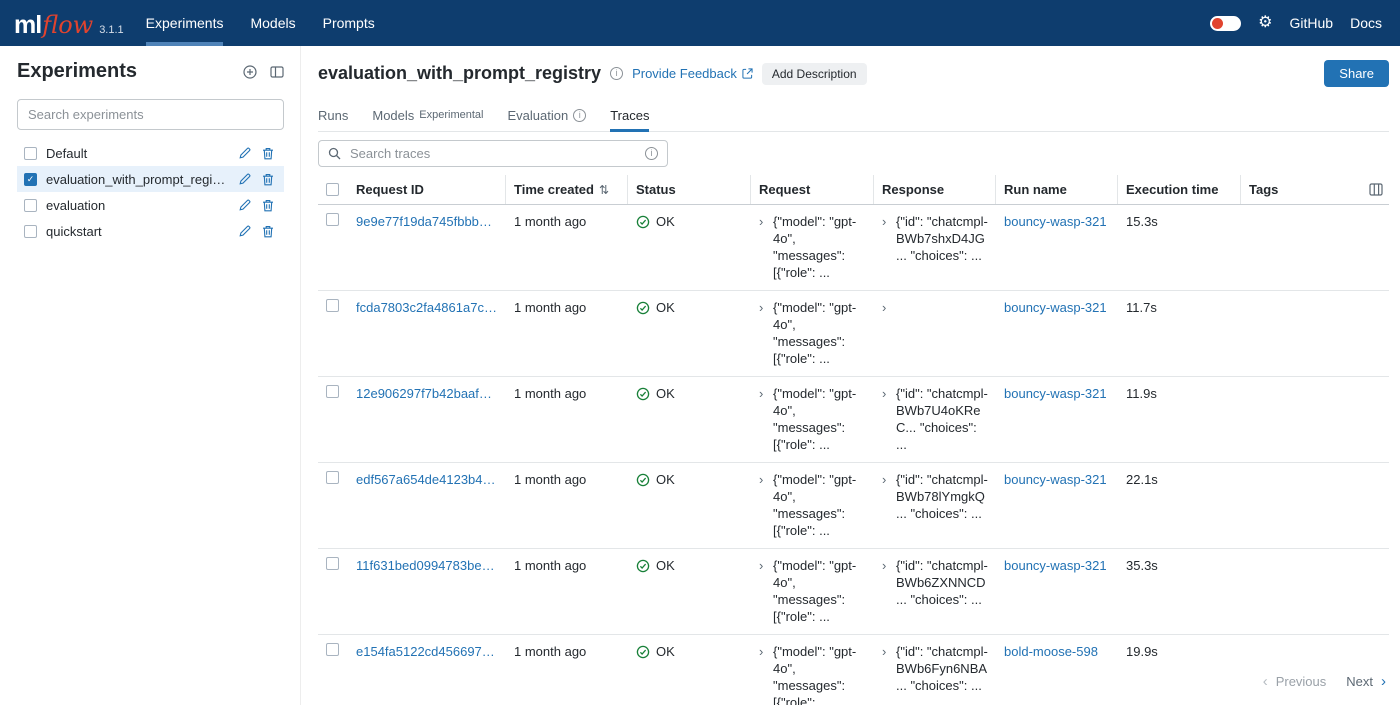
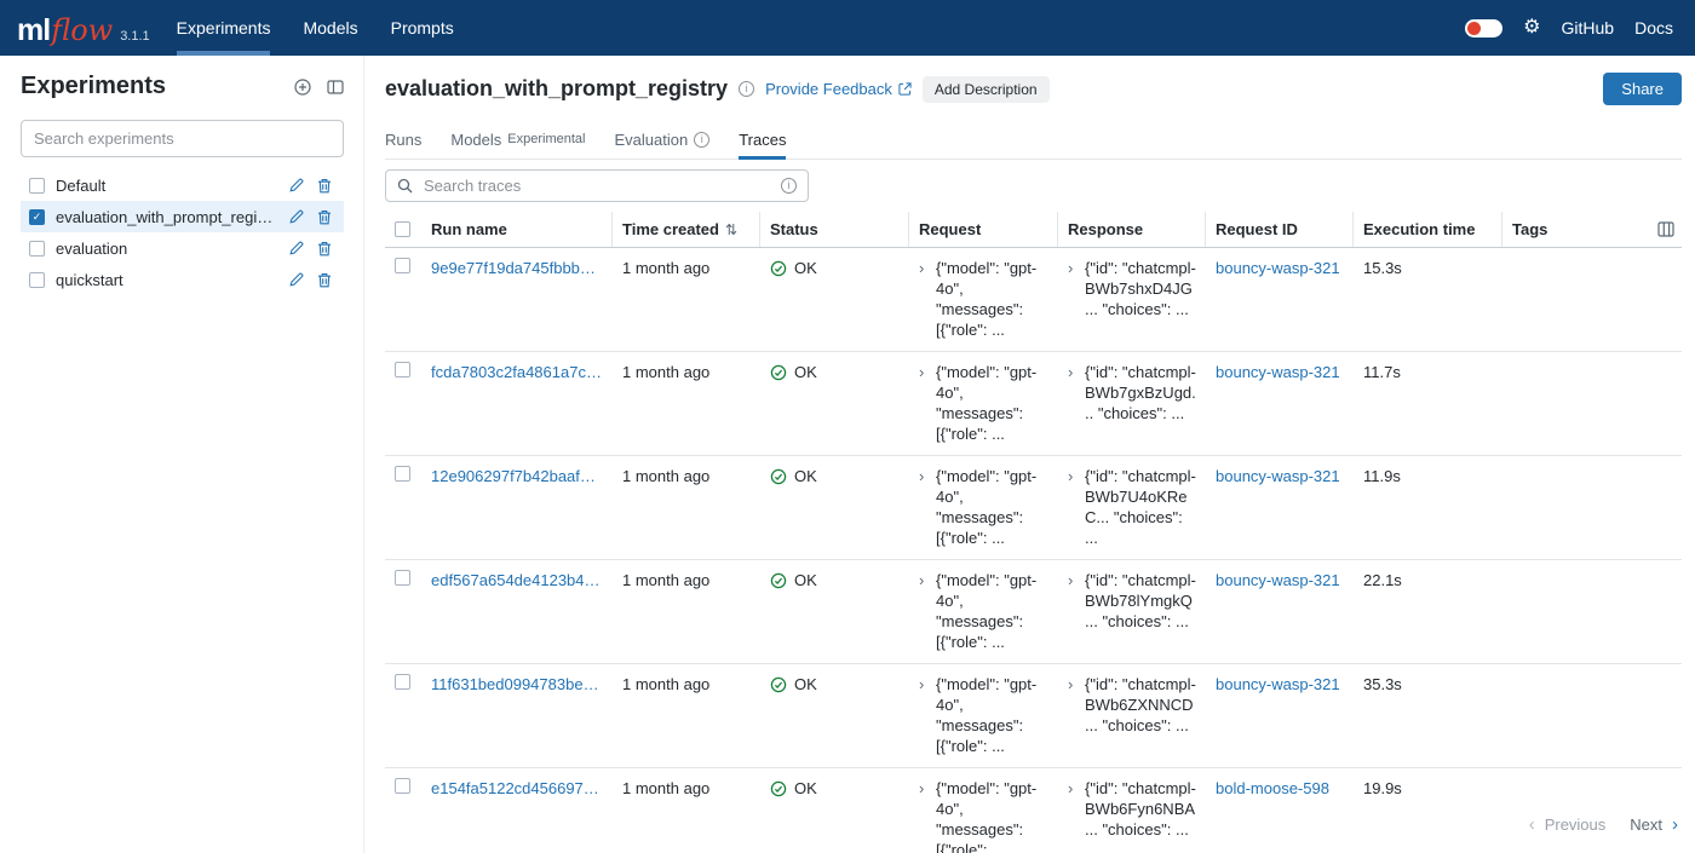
  ml
  flow
  3.1.1
  Experiments
  Models
  Prompts
  ⚙
  GitHub
  Docs
  Experiments
  Search experiments
  Default
  ✓
  evaluation_with_prompt_registry
  evaluation
  quickstart
  evaluation_with_prompt_registry
  i
  Provide Feedback
  Add Description
  Share
  Runs
  Models
  Experimental
  Evaluation
  i
  Traces
  Search traces
  i
- Request ID
+ Run name
  Time created
  ⇅
  Status
  Request
  Response
- Run name
+ Request ID
  Execution time
  Tags
  9e9e77f19da745fbbb6fa
  1 month ago
  OK
  ›
  {"model": "gpt-4o", "messages": [{"role": ...
  ›
  {"id": "chatcmpl-BWb7shxD4JG... "choices": ...
  bouncy-wasp-321
  15.3s
  fcda7803c2fa4861a7c2b
  1 month ago
  OK
  ›
  {"model": "gpt-4o", "messages": [{"role": ...
  ›
+ {"id": "chatcmpl-BWb7gxBzUgd... "choices": ...
  bouncy-wasp-321
  11.7s
  12e906297f7b42baaf548
  1 month ago
  OK
  ›
  {"model": "gpt-4o", "messages": [{"role": ...
  ›
  {"id": "chatcmpl-BWb7U4oKReC... "choices": ...
  bouncy-wasp-321
  11.9s
  edf567a654de4123b458
  1 month ago
  OK
  ›
  {"model": "gpt-4o", "messages": [{"role": ...
  ›
  {"id": "chatcmpl-BWb78lYmgkQ... "choices": ...
  bouncy-wasp-321
  22.1s
  11f631bed0994783be05
  1 month ago
  OK
  ›
  {"model": "gpt-4o", "messages": [{"role": ...
  ›
  {"id": "chatcmpl-BWb6ZXNNCD... "choices": ...
  bouncy-wasp-321
  35.3s
  e154fa5122cd45669770
  1 month ago
  OK
  ›
  {"model": "gpt-4o", "messages": [{"role": ...
  ›
  {"id": "chatcmpl-BWb6Fyn6NBA... "choices": ...
  bold-moose-598
  19.9s
  ‹
  Previous
  Next
  ›
